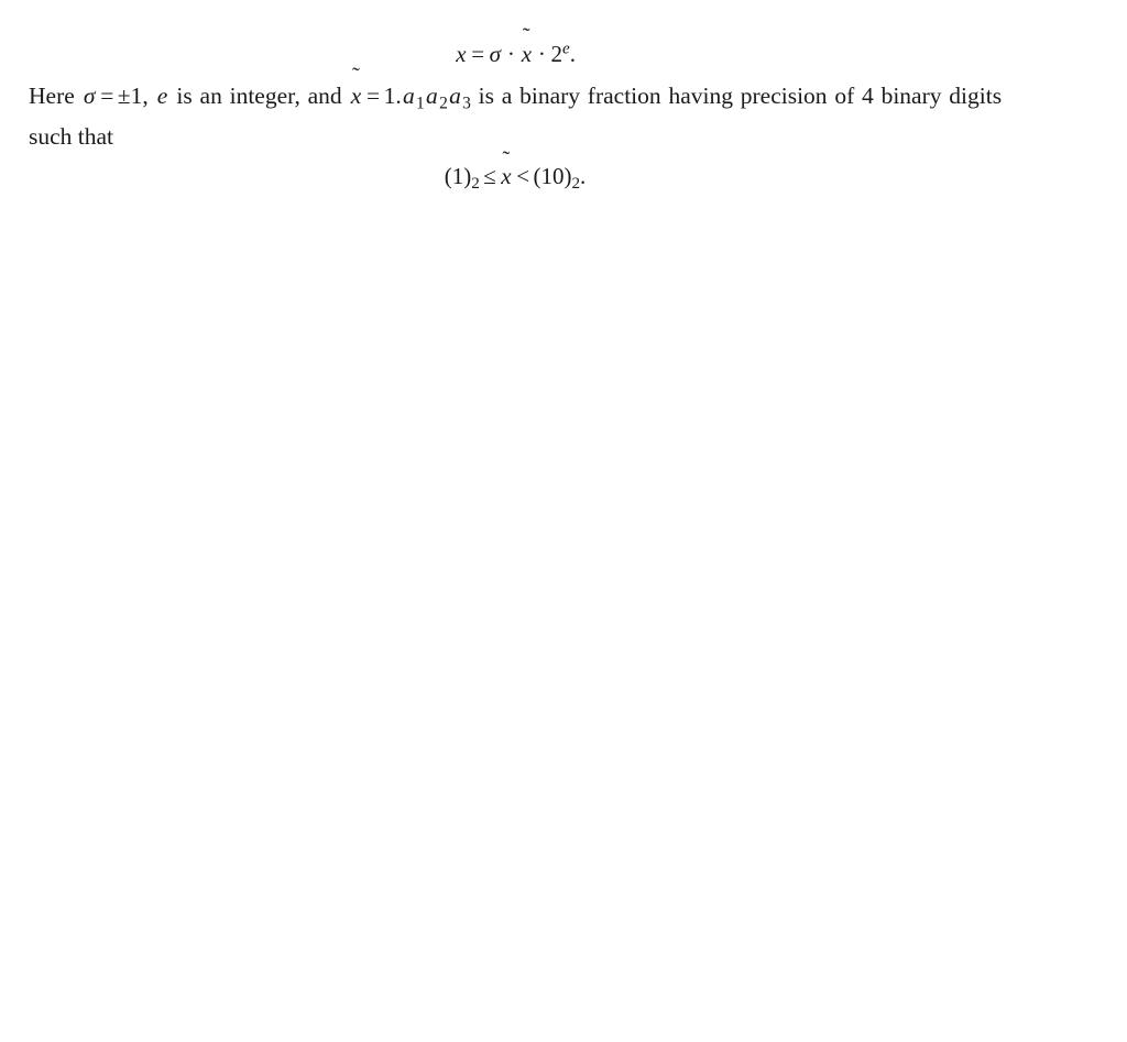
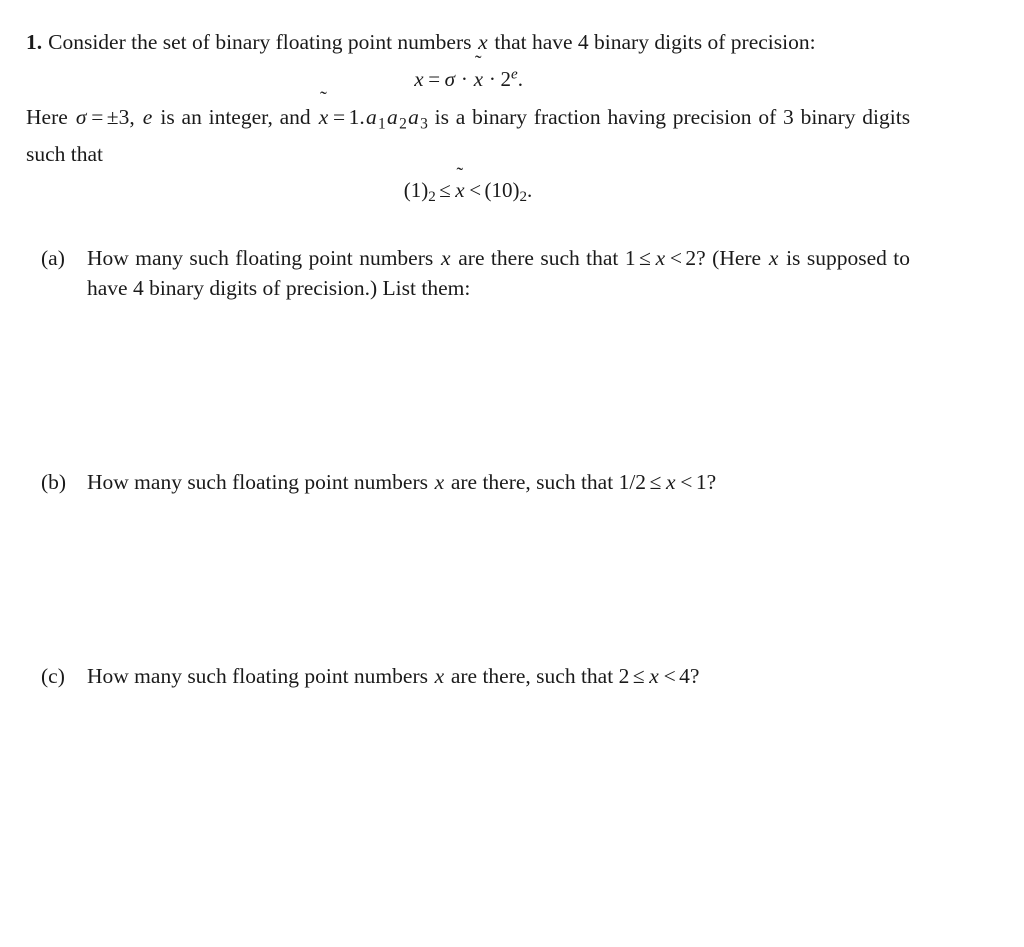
+ 1. Consider the set of binary floating point numbers x that have 4 binary digits of precision:
  x = σ ·
  ˜
  x · 2e.
- Here σ = ±1, e is an integer, and
+ Here σ = ±3, e is an integer, and
  ˜
- x = 1.a1a2a3 is a binary fraction having precision of 4 binary digits such that
+ x = 1.a1a2a3 is a binary fraction having precision of 3 binary digits such that
  (1)2 ≤
  ˜
  x < (10)2.
+ (a)
+ How many such floating point numbers x are there such that 1 ≤ x < 2? (Here x is supposed to have 4 binary digits of precision.) List them:
+ (b)
+ How many such floating point numbers x are there, such that 1/2 ≤ x < 1?
+ (c)
+ How many such floating point numbers x are there, such that 2 ≤ x < 4?
